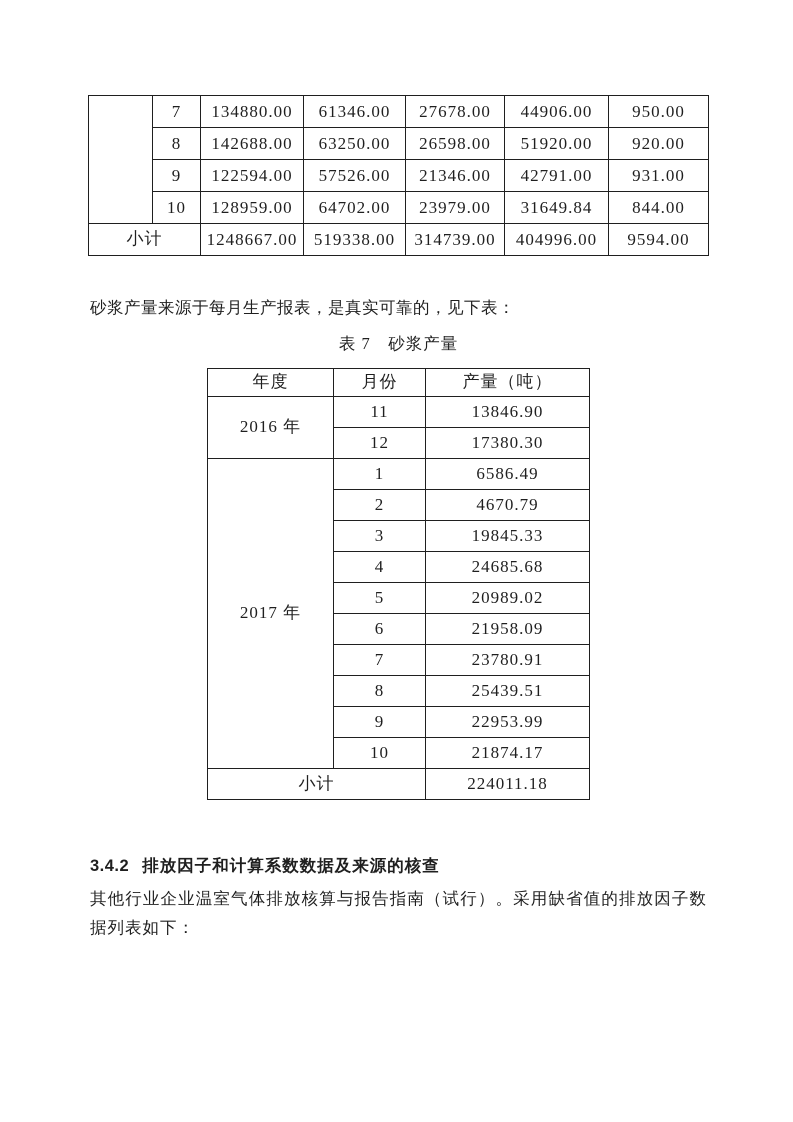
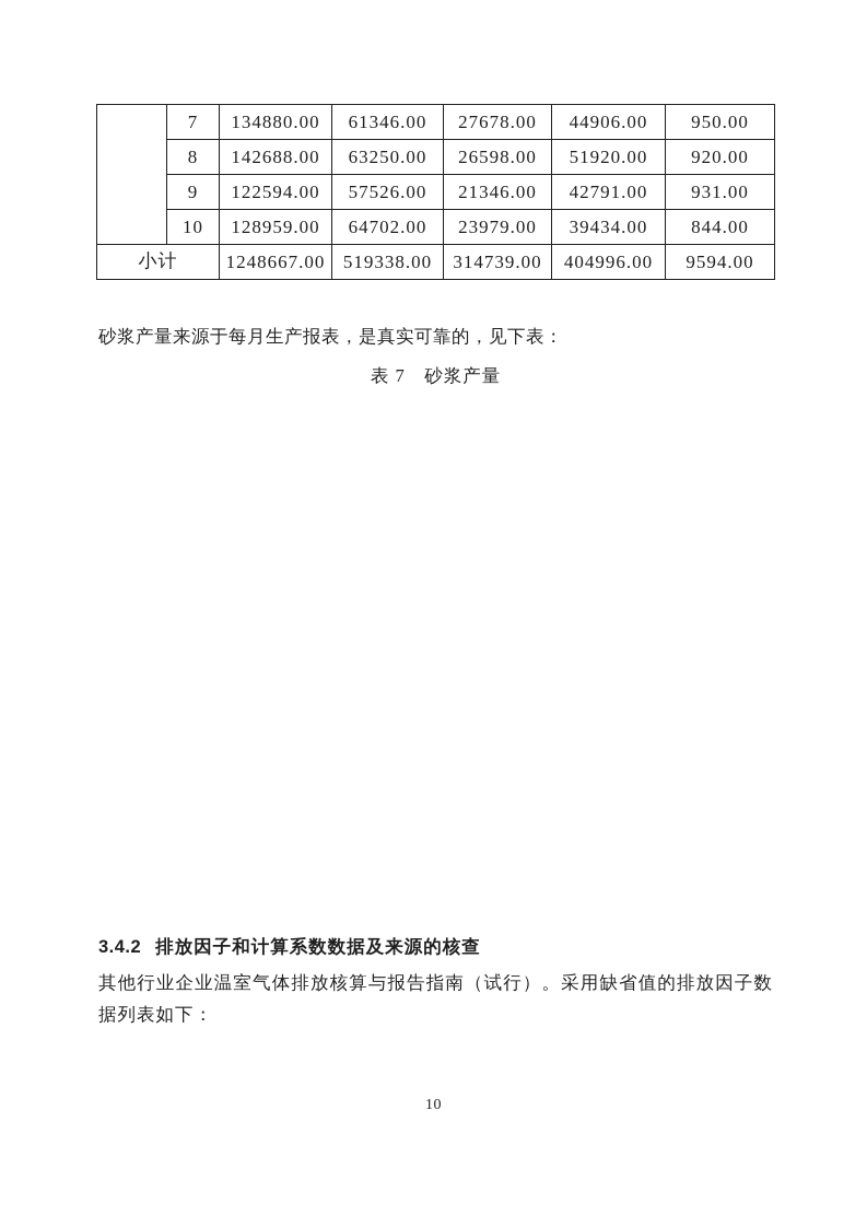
  	7	134880.00	61346.00	27678.00	44906.00	950.00
  8	142688.00	63250.00	26598.00	51920.00	920.00
  9	122594.00	57526.00	21346.00	42791.00	931.00
- 10	128959.00	64702.00	23979.00	31649.84	844.00
+ 10	128959.00	64702.00	23979.00	39434.00	844.00
  小计	1248667.00	519338.00	314739.00	404996.00	9594.00
  砂浆产量来源于每月生产报表，是真实可靠的，见下表：
  表 7 砂浆产量
- 年度	月份	产量（吨）
- 2016 年	11	13846.90
- 12	17380.30
- 2017 年	1	6586.49
- 2	4670.79
- 3	19845.33
- 4	24685.68
- 5	20989.02
- 6	21958.09
- 7	23780.91
- 8	25439.51
- 9	22953.99
- 10	21874.17
- 小计	224011.18
  3.4.2 排放因子和计算系数数据及来源的核查
  其他行业企业温室气体排放核算与报告指南（试行）。采用缺省值的排放因子数
  据列表如下：
+ 10
